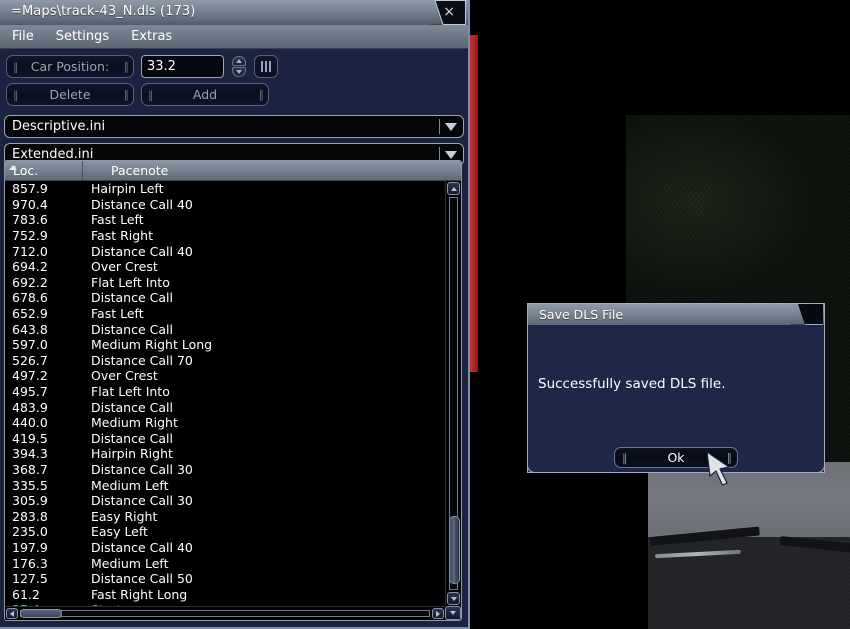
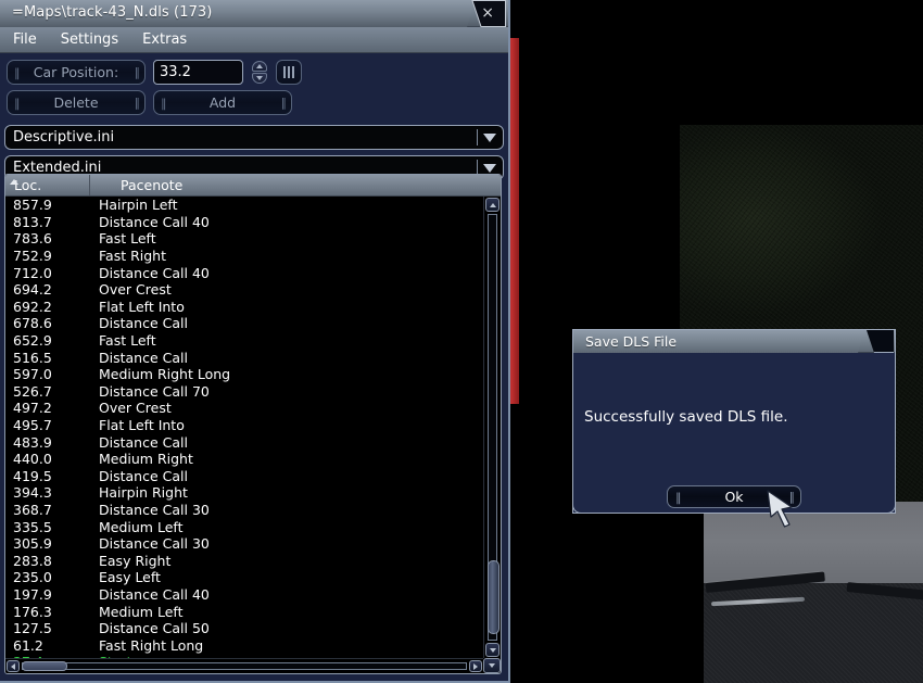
  =Maps\track-43_N.dls (173)
  ×
  File
  Settings
  Extras
  ||
  Car Position:
  ||
  33.2
  ||
  Delete
  ||
  ||
  Add
  ||
  Descriptive.ini
  Extended.ini
  Loc.
  Pacenote
  857.9
  Hairpin Left
- 970.4
+ 813.7
  Distance Call 40
  783.6
  Fast Left
  752.9
  Fast Right
  712.0
  Distance Call 40
  694.2
  Over Crest
  692.2
  Flat Left Into
  678.6
  Distance Call
  652.9
  Fast Left
- 643.8
+ 516.5
  Distance Call
  597.0
  Medium Right Long
  526.7
  Distance Call 70
  497.2
  Over Crest
  495.7
  Flat Left Into
  483.9
  Distance Call
  440.0
  Medium Right
  419.5
  Distance Call
  394.3
  Hairpin Right
  368.7
  Distance Call 30
  335.5
  Medium Left
  305.9
  Distance Call 30
  283.8
  Easy Right
  235.0
  Easy Left
  197.9
  Distance Call 40
  176.3
  Medium Left
  127.5
  Distance Call 50
  61.2
  Fast Right Long
  Save DLS File
  Successfully saved DLS file.
  ||
  Ok
  ||
